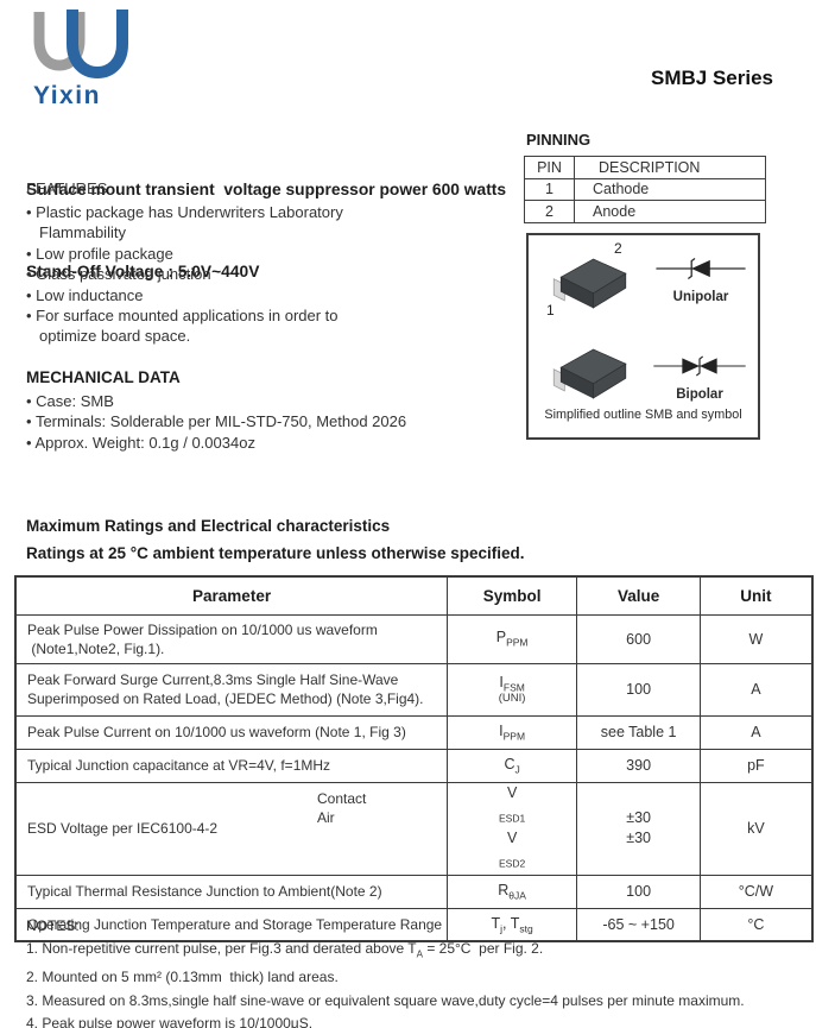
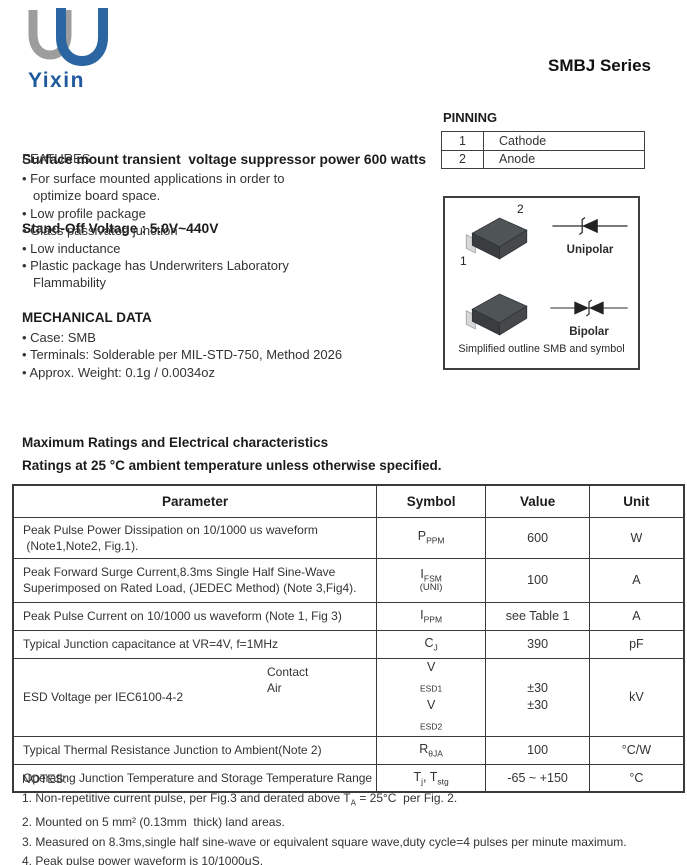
  Yixin
  SMBJ Series
  Surface mount transient voltage suppressor power 600 watts
  Stand-Off Voltage : 5.0V~440V
  FEATURES
- Plastic package has Underwriters Laboratory Flammability
+ For surface mounted applications in order to optimize board space.
  Low profile package
  Glass passivated junction
  Low inductance
- For surface mounted applications in order to optimize board space.
+ Plastic package has Underwriters Laboratory Flammability
  MECHANICAL DATA
  Case: SMB
  Terminals: Solderable per MIL-STD-750, Method 2026
  Approx. Weight: 0.1g / 0.0034oz
  PINNING
- PIN	DESCRIPTION
  1	Cathode
  2	Anode
  2
  1
  Unipolar
  Bipolar
  Simplified outline SMB and symbol
  Maximum Ratings and Electrical characteristics
  Ratings at 25 °C ambient temperature unless otherwise specified.
  Parameter	Symbol	Value	Unit
  Peak Pulse Power Dissipation on 10/1000 us waveform (Note1,Note2, Fig.1).	PPPM	600	W
  Peak Forward Surge Current,8.3ms Single Half Sine-Wave Superimposed on Rated Load, (JEDEC Method) (Note 3,Fig4).	IFSM (UNI)	100	A
  Peak Pulse Current on 10/1000 us waveform (Note 1, Fig 3)	IPPM	see Table 1	A
  Typical Junction capacitance at VR=4V, f=1MHz	CJ	390	pF
  ESD Voltage per IEC6100-4-2 Contact Air	VESD1 VESD2	±30 ±30	kV
  Typical Thermal Resistance Junction to Ambient(Note 2)	RθJA	100	°C/W
  Operating Junction Temperature and Storage Temperature Range	Tj, Tstg	-65 ~ +150	°C
  NOTES:
  1. Non-repetitive current pulse, per Fig.3 and derated above TA = 25°C per Fig. 2.
  2. Mounted on 5 mm² (0.13mm thick) land areas.
  3. Measured on 8.3ms,single half sine-wave or equivalent square wave,duty cycle=4 pulses per minute maximum.
  4. Peak pulse power waveform is 10/1000μS.
